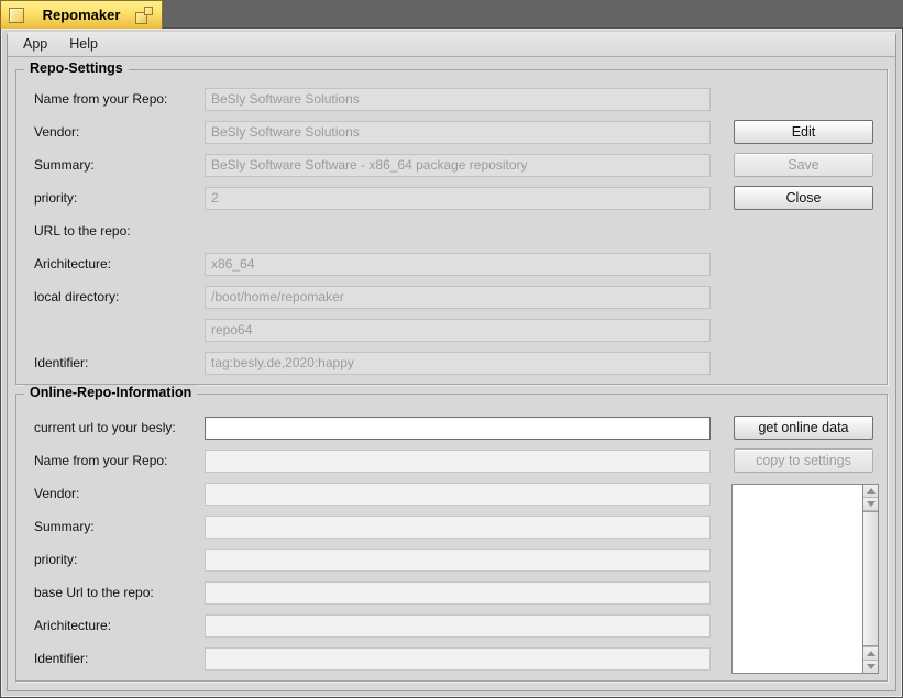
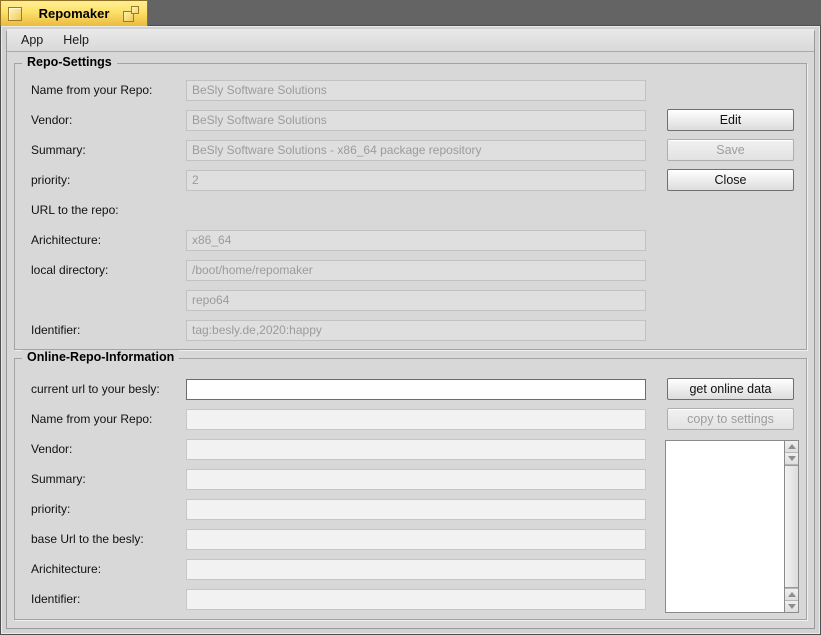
  App
  Help
  Repomaker
  Repo-Settings
  Name from your Repo:
  BeSly Software Solutions
  Vendor:
  BeSly Software Solutions
  Summary:
- BeSly Software Software - x86_64 package repository
+ BeSly Software Solutions - x86_64 package repository
  priority:
  2
  URL to the repo:
  Arichitecture:
  x86_64
  local directory:
  /boot/home/repomaker
  repo64
  Identifier:
  tag:besly.de,2020:happy
  Edit
  Save
  Close
  Online-Repo-Information
  current url to your besly:
  Name from your Repo:
  Vendor:
  Summary:
  priority:
- base Url to the repo:
+ base Url to the besly:
  Arichitecture:
  Identifier:
  get online data
  copy to settings
